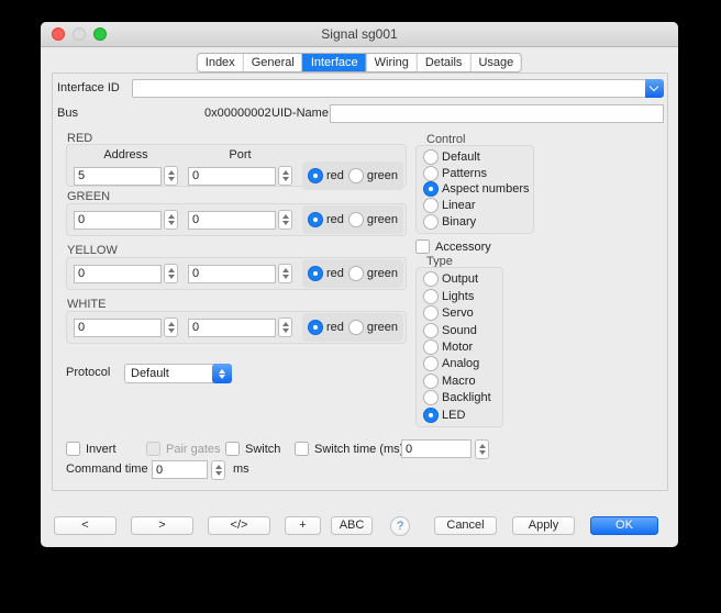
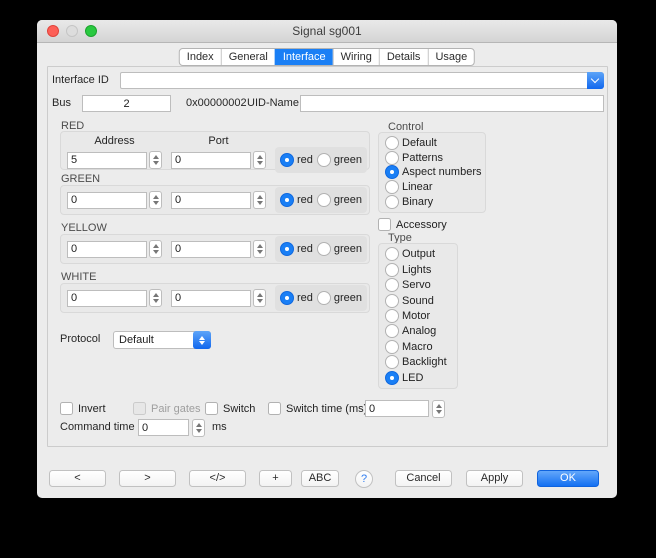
  Signal sg001
  Index
  General
  Interface
  Wiring
  Details
  Usage
  Interface ID
  Bus
+ 2
  0x00000002
  UID-Name
  RED
  Address
  Port
  5
  0
  red
  green
  GREEN
  0
  0
  red
  green
  YELLOW
  0
  0
  red
  green
  WHITE
  0
  0
  red
  green
  Protocol
  Default
  Control
  Default
  Patterns
  Aspect numbers
  Linear
  Binary
  Accessory
  Type
  Output
  Lights
  Servo
  Sound
  Motor
  Analog
  Macro
  Backlight
  LED
  Invert
  Pair gates
  Switch
  Switch time (ms
  0
  Command time
  0
  ms
  <
  >
  </>
  +
  ABC
  ?
  Cancel
  Apply
  OK
